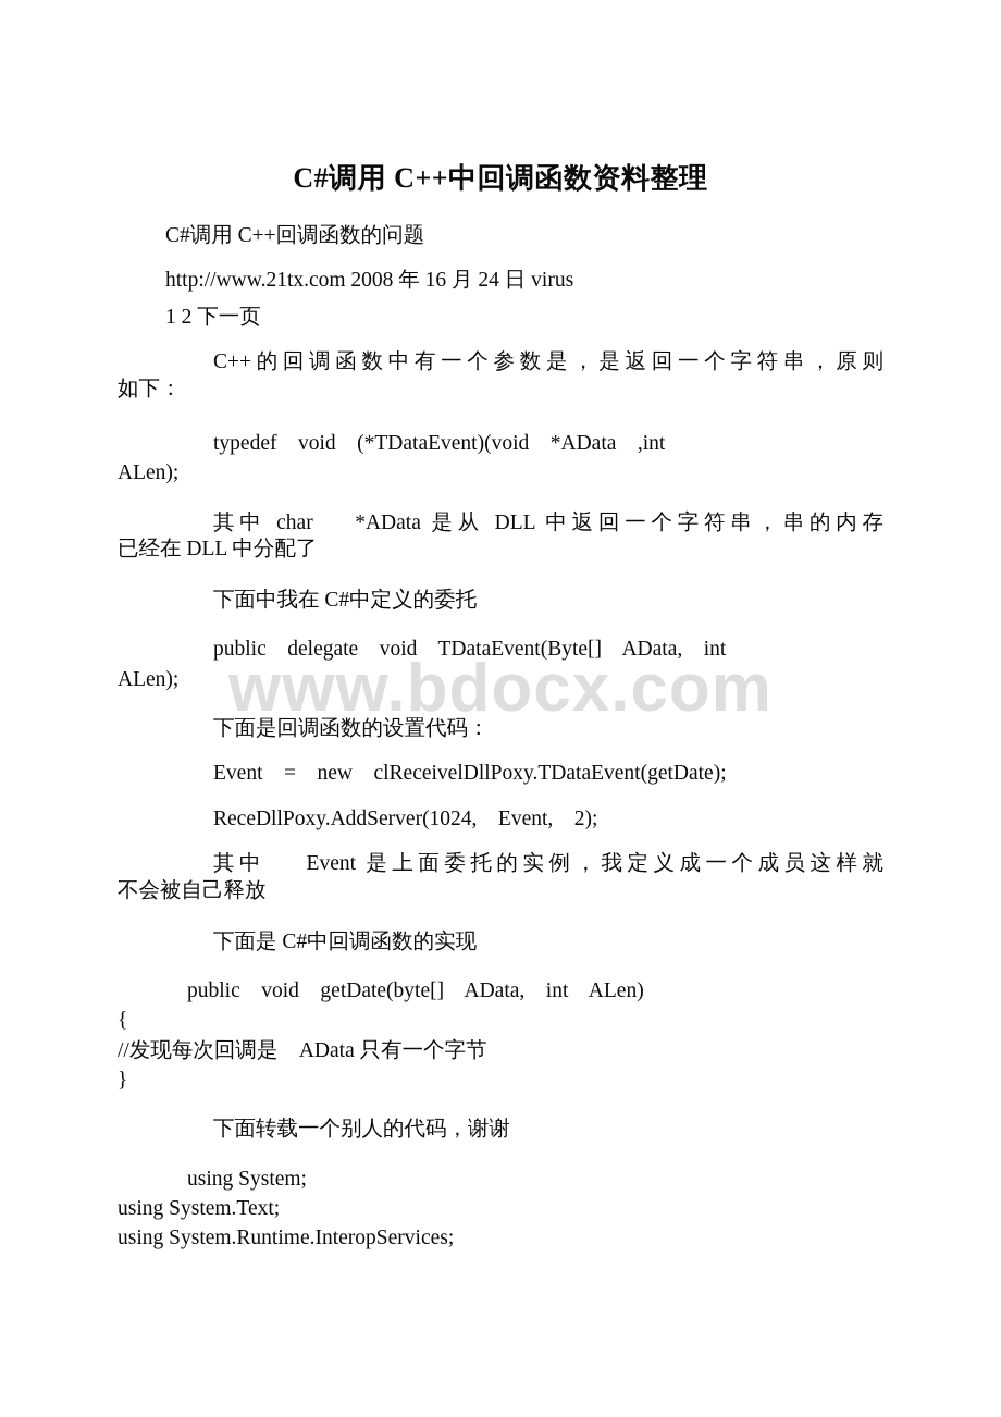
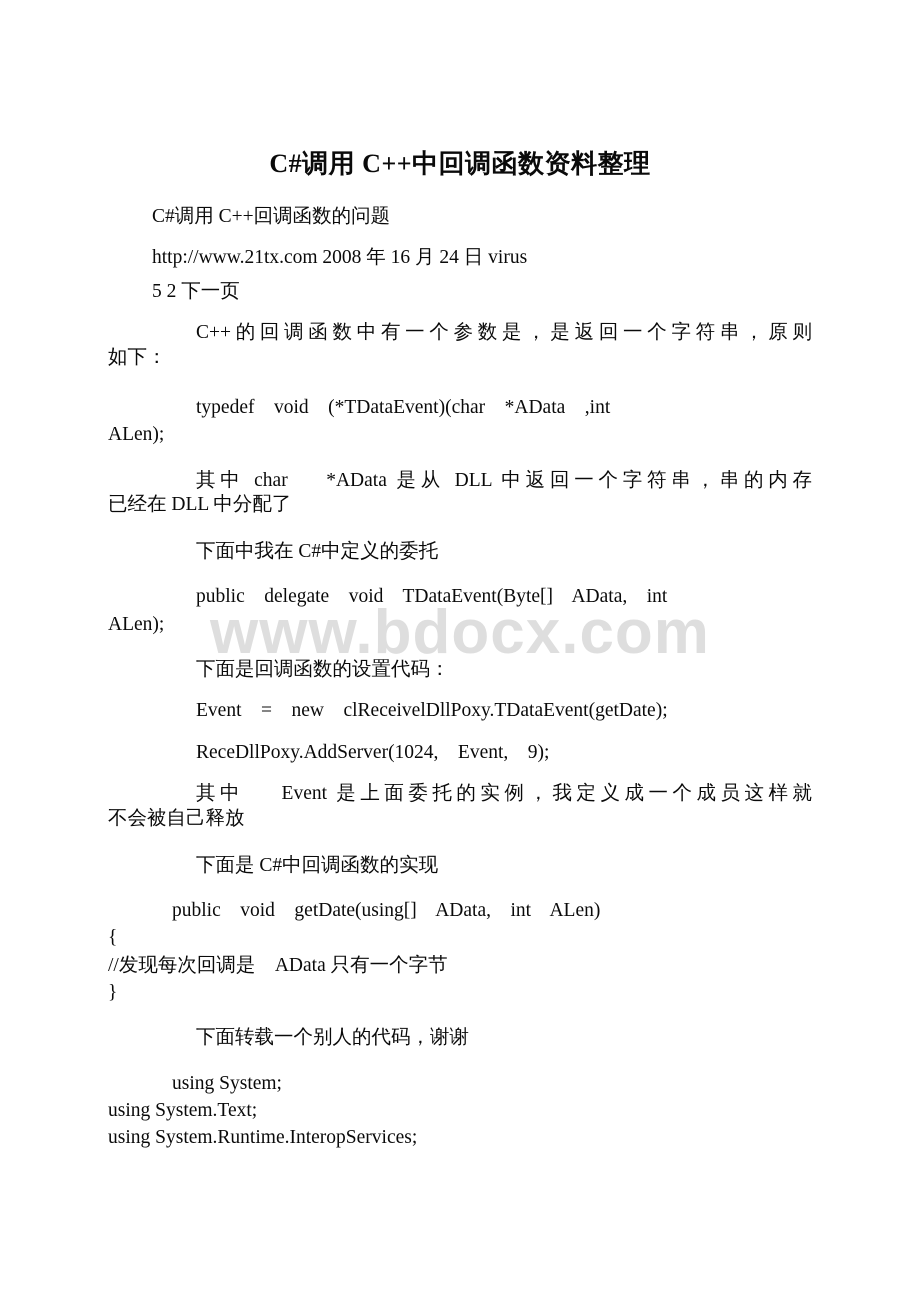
  www.bdocx.com
  C#调用 C++中回调函数资料整理
  C#调用 C++回调函数的问题
  http://www.21tx.com 2008 年 16 月 24 日 virus
- 1 2 下一页
+ 5 2 下一页
  C++的回调函数中有一个参数是，是返回一个字符串，原则
  如下：
- typedef void (*TDataEvent)(void *AData ,int
+ typedef void (*TDataEvent)(char *AData ,int
  ALen);
  其中 char *AData 是从 DLL 中返回一个字符串，串的内存
  已经在 DLL 中分配了
  下面中我在 C#中定义的委托
  public delegate void TDataEvent(Byte[] AData, int
  ALen);
  下面是回调函数的设置代码：
  Event = new clReceivelDllPoxy.TDataEvent(getDate);
- ReceDllPoxy.AddServer(1024, Event, 2);
+ ReceDllPoxy.AddServer(1024, Event, 9);
  其中 Event 是上面委托的实例，我定义成一个成员这样就
  不会被自己释放
  下面是 C#中回调函数的实现
- public void getDate(byte[] AData, int ALen)
+ public void getDate(using[] AData, int ALen)
  {
  //发现每次回调是 AData 只有一个字节
  }
  下面转载一个别人的代码，谢谢
  using System;
  using System.Text;
  using System.Runtime.InteropServices;
